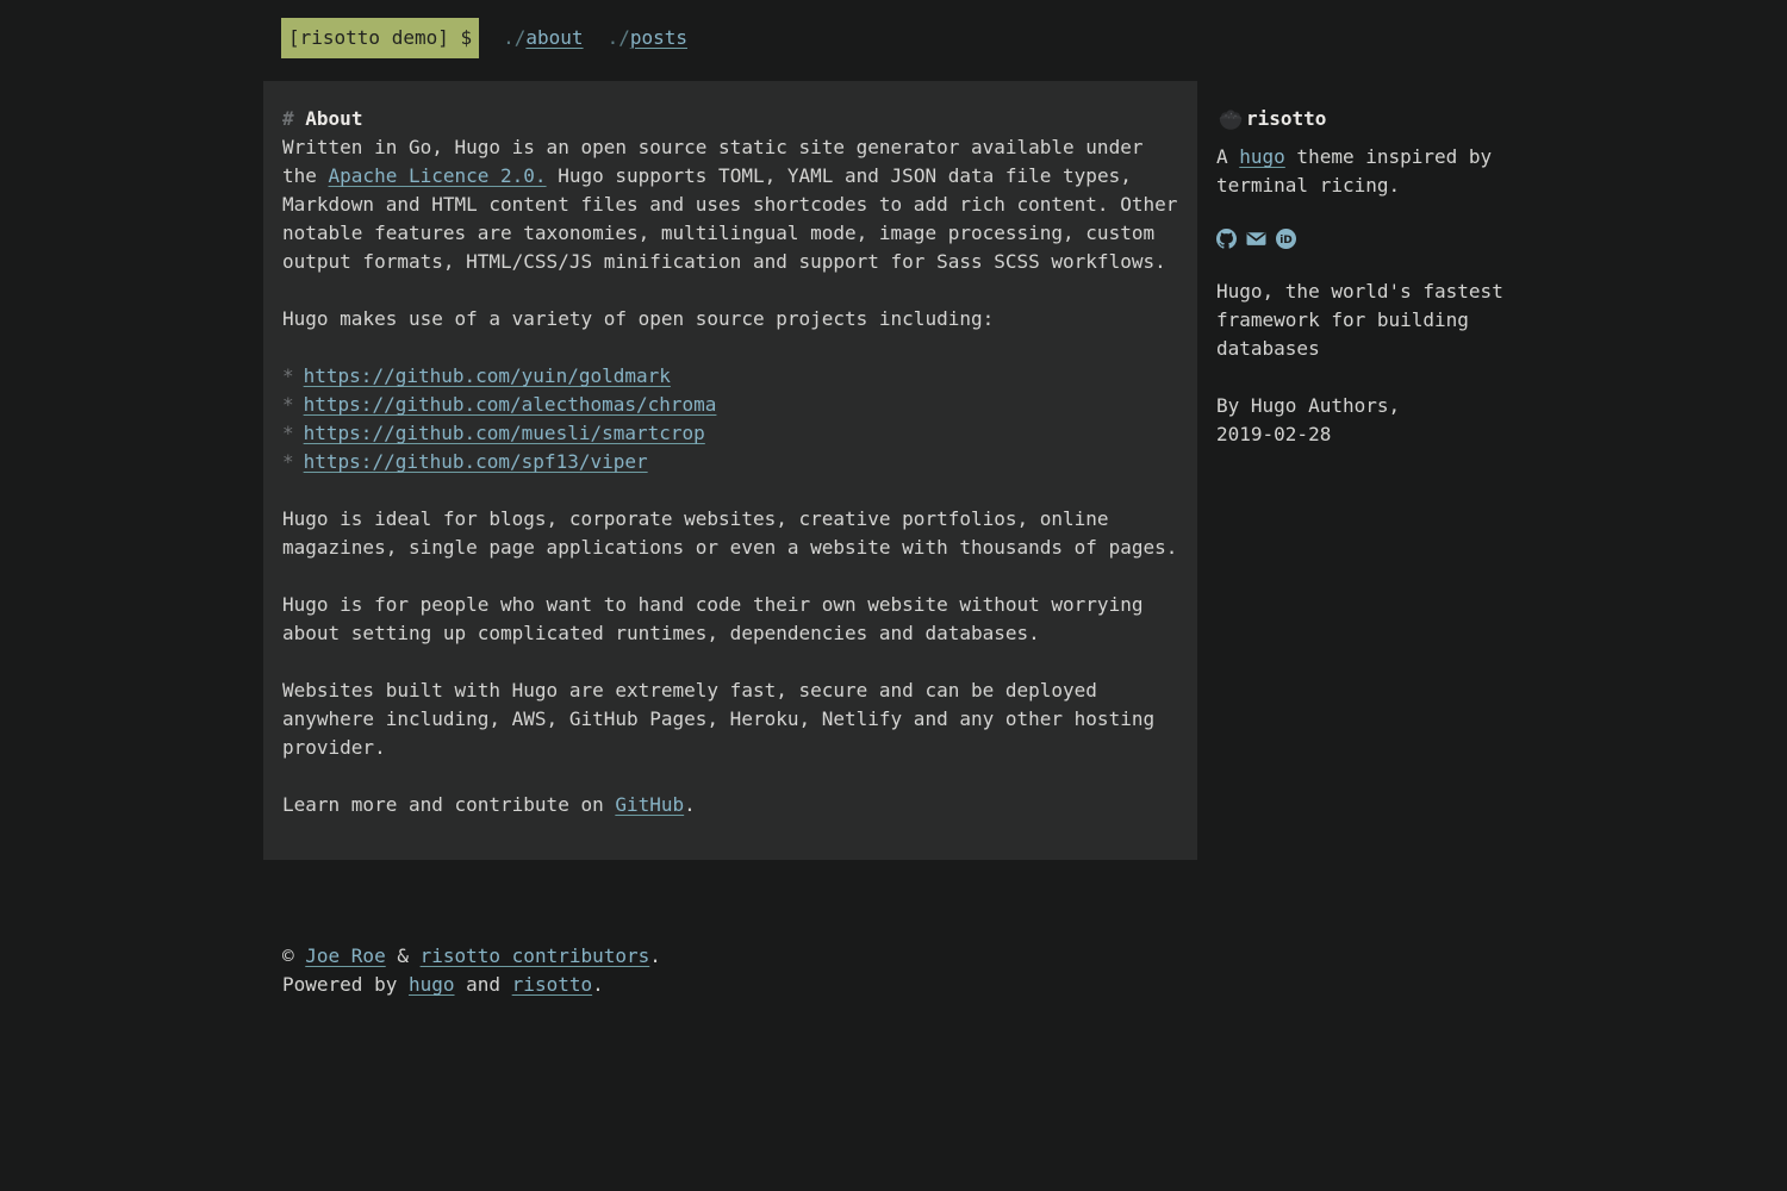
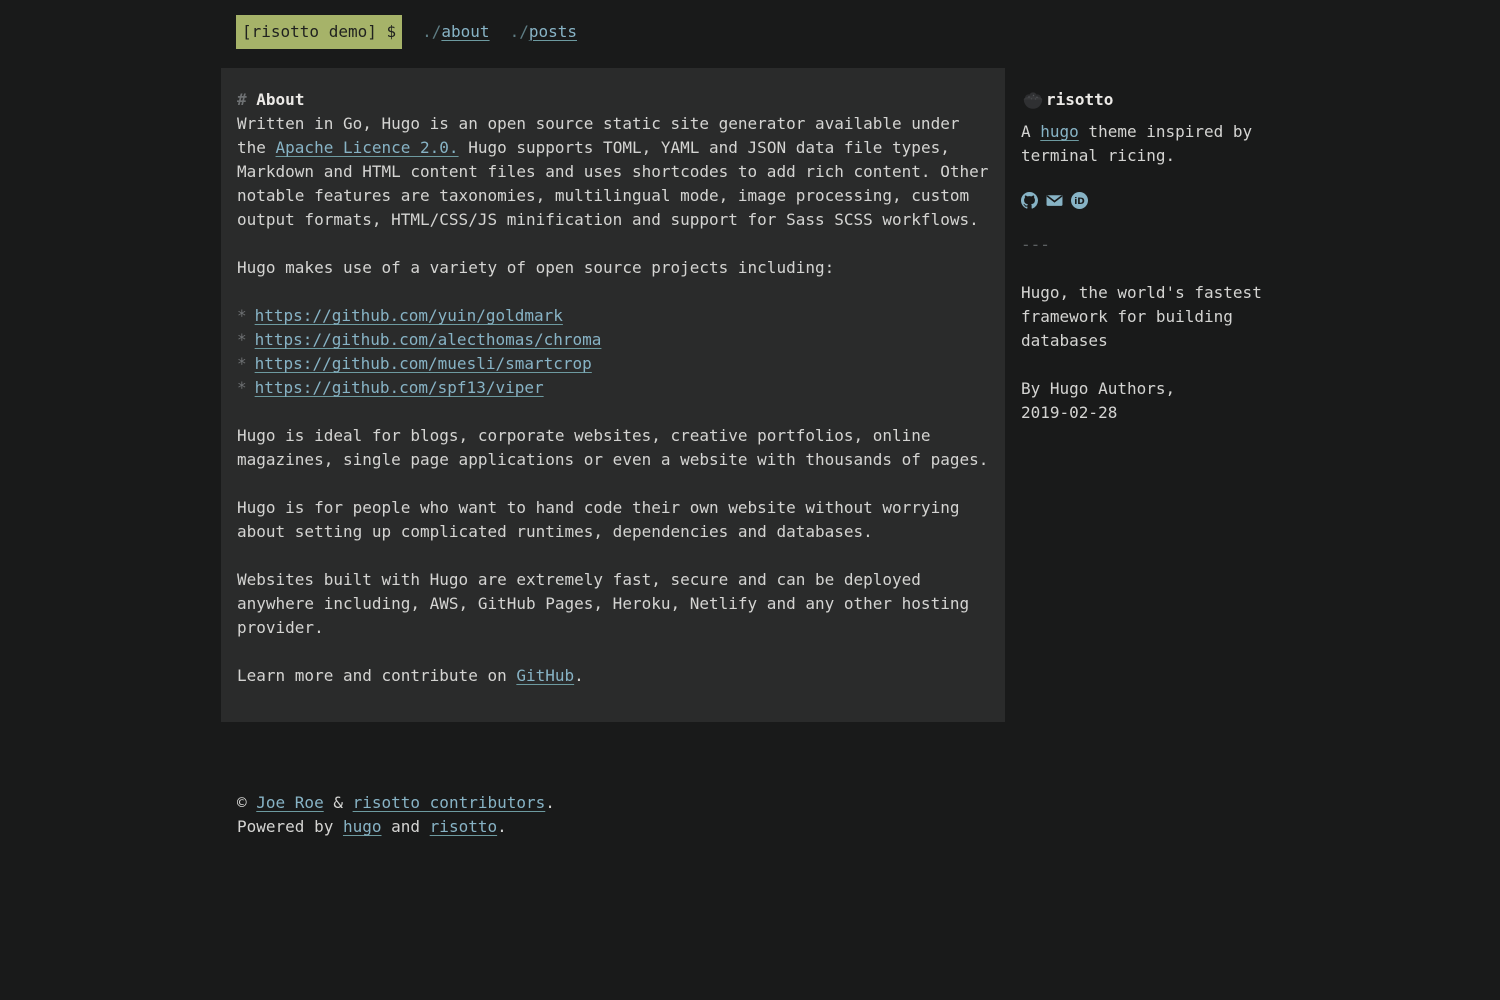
  [risotto demo] $
  ./about
  ./posts
  # About
  Written in Go, Hugo is an open source static site generator available under the Apache Licence 2.0. Hugo supports TOML, YAML and JSON data file types, Markdown and HTML content files and uses shortcodes to add rich content. Other notable features are taxonomies, multilingual mode, image processing, custom output formats, HTML/CSS/JS minification and support for Sass SCSS workflows.
  Hugo makes use of a variety of open source projects including:
  * https://github.com/yuin/goldmark
  * https://github.com/alecthomas/chroma
  * https://github.com/muesli/smartcrop
  * https://github.com/spf13/viper
  Hugo is ideal for blogs, corporate websites, creative portfolios, online magazines, single page applications or even a website with thousands of pages.
  Hugo is for people who want to hand code their own website without worrying about setting up complicated runtimes, dependencies and databases.
  Websites built with Hugo are extremely fast, secure and can be deployed anywhere including, AWS, GitHub Pages, Heroku, Netlify and any other hosting provider.
  Learn more and contribute on GitHub.
  risotto
  A hugo theme inspired by terminal ricing.
  iD
+ ---
  Hugo, the world's fastest framework for building databases
  By Hugo Authors,
  2019-02-28
  © Joe Roe & risotto contributors.
  Powered by hugo and risotto.
